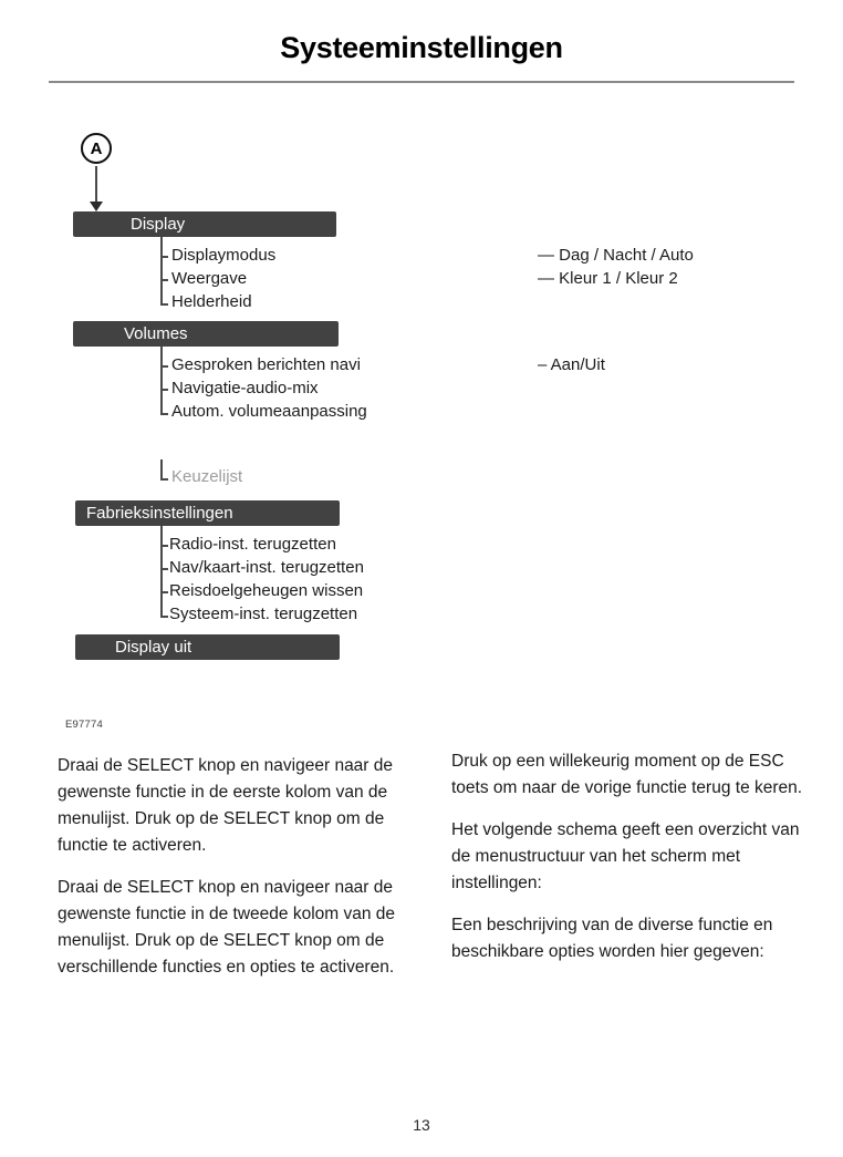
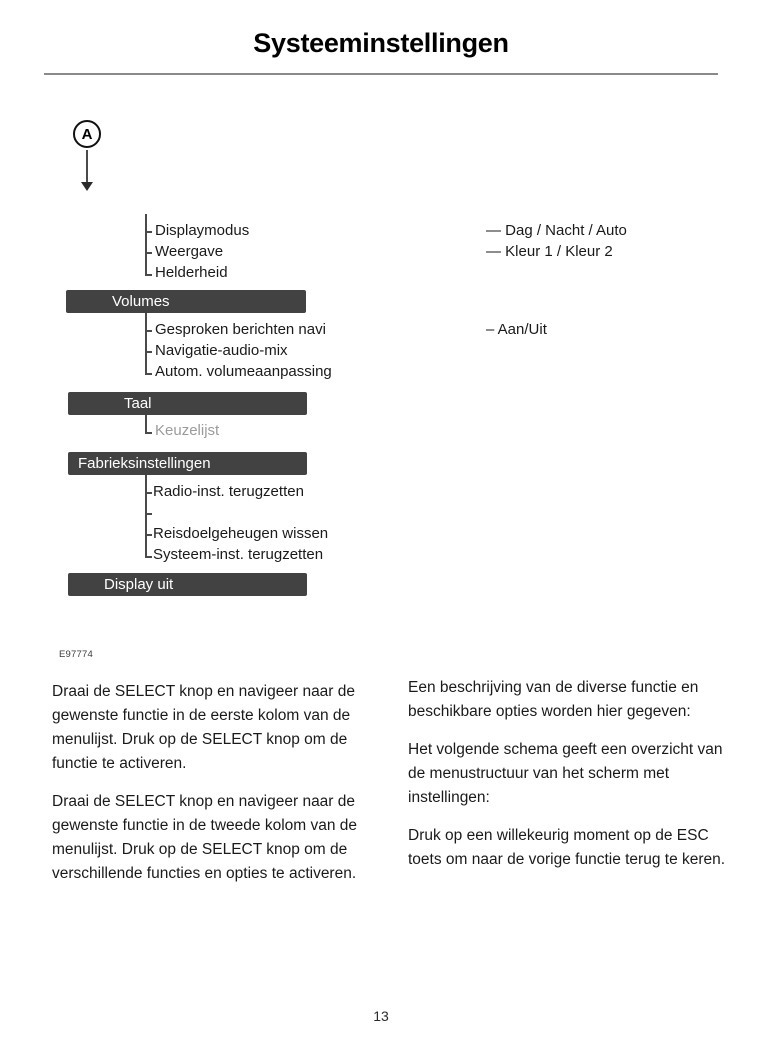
  Systeeminstellingen
  A
- Display
  Displaymodus
  Weergave
  Helderheid
  — Dag / Nacht / Auto
  — Kleur 1 / Kleur 2
  Volumes
  Gesproken berichten navi
  Navigatie-audio-mix
  Autom. volumeaanpassing
  – Aan/Uit
+ Taal
  Keuzelijst
  Fabrieksinstellingen
  Radio-inst. terugzetten
- Nav/kaart-inst. terugzetten
  Reisdoelgeheugen wissen
  Systeem-inst. terugzetten
  Display uit
  E97774
  Draai de SELECT knop en navigeer naar de gewenste functie in de eerste kolom van de menulijst. Druk op de SELECT knop om de functie te activeren.
  Draai de SELECT knop en navigeer naar de gewenste functie in de tweede kolom van de menulijst. Druk op de SELECT knop om de verschillende functies en opties te activeren.
- Druk op een willekeurig moment op de ESC toets om naar de vorige functie terug te keren.
+ Een beschrijving van de diverse functie en beschikbare opties worden hier gegeven:
  Het volgende schema geeft een overzicht van de menustructuur van het scherm met instellingen:
- Een beschrijving van de diverse functie en beschikbare opties worden hier gegeven:
+ Druk op een willekeurig moment op de ESC toets om naar de vorige functie terug te keren.
  13
